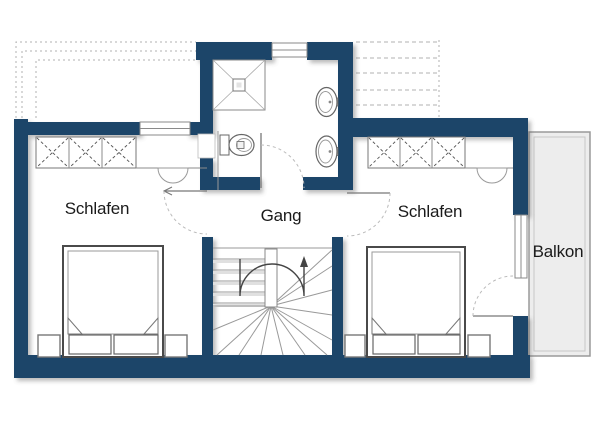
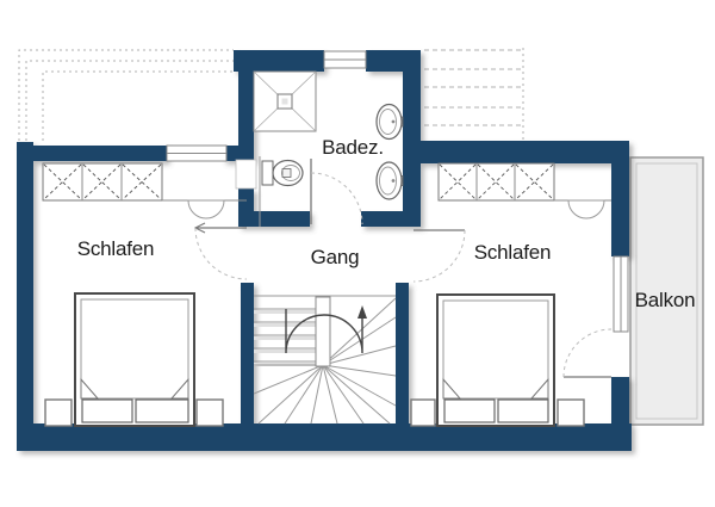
+ Badez.
  Gang
  Schlafen
  Schlafen
  Balkon
